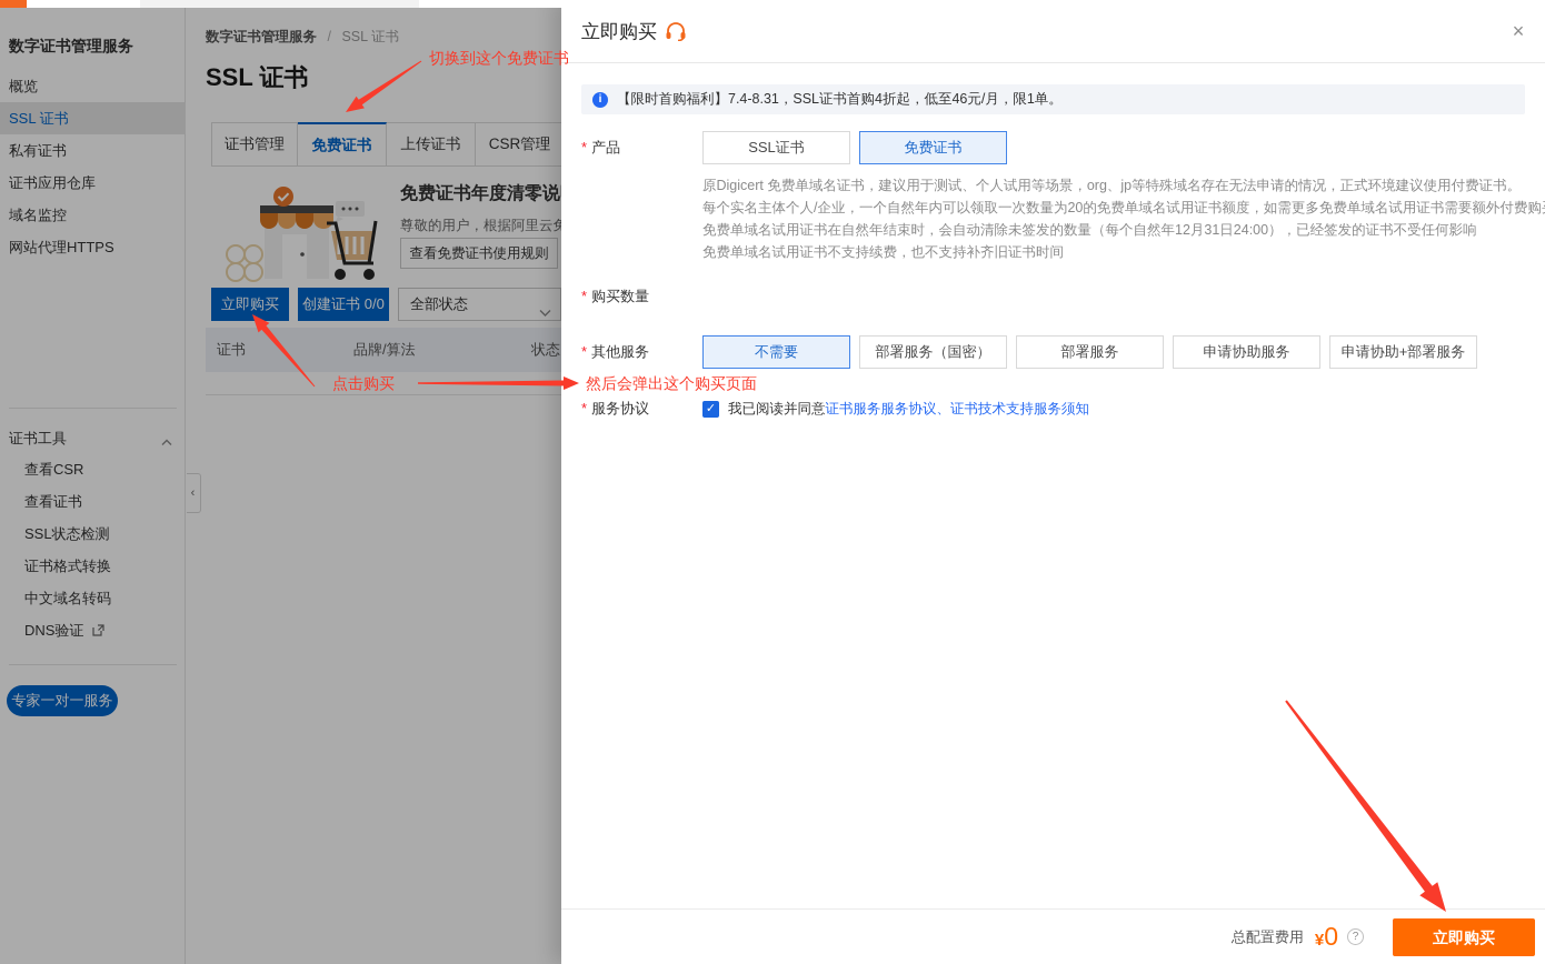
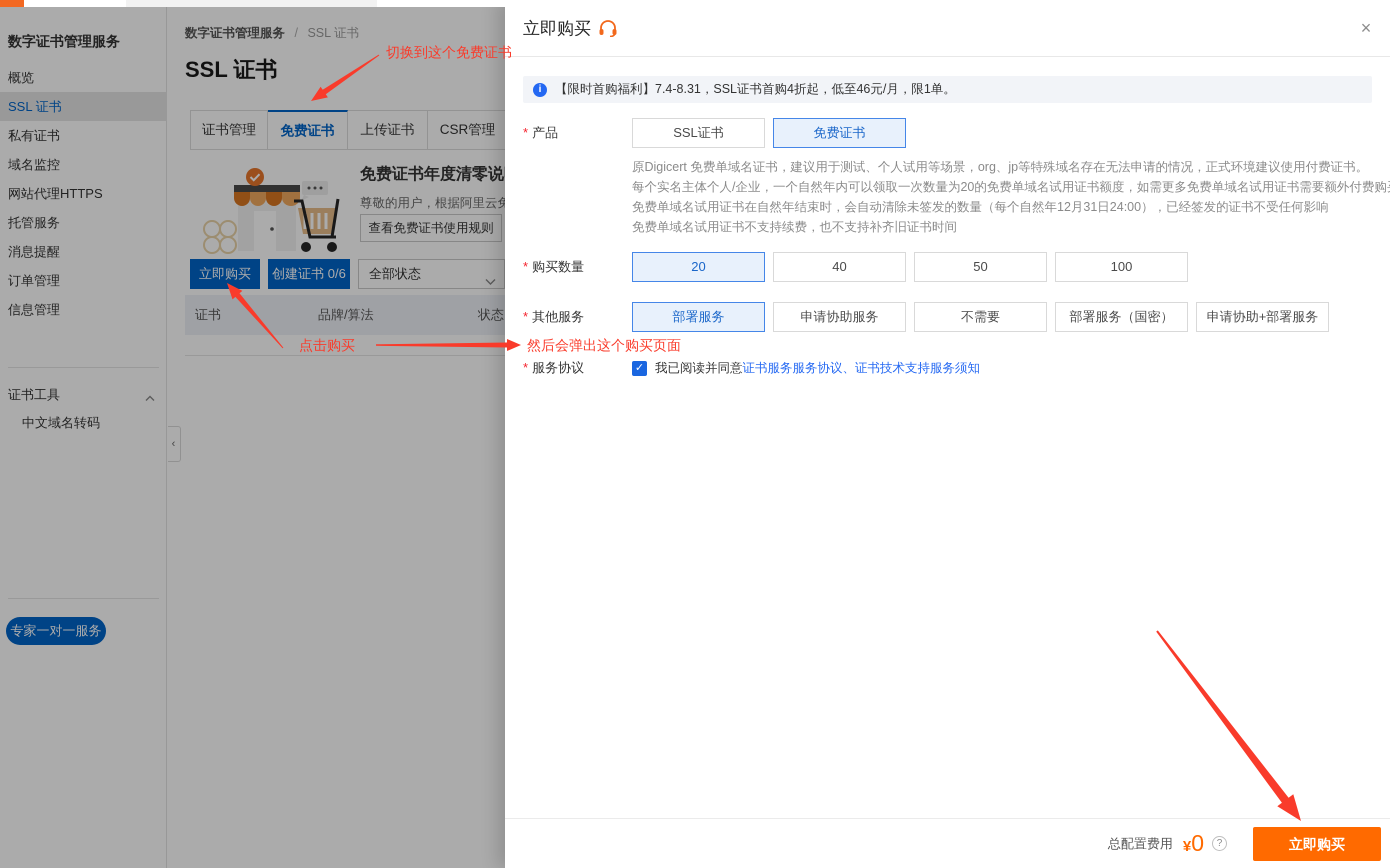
  数字证书管理服务
  概览
  SSL 证书
  私有证书
- 证书应用仓库
  域名监控
  网站代理HTTPS
+ 托管服务
+ 消息提醒
+ 订单管理
+ 信息管理
  证书工具
- 查看CSR
- 查看证书
- SSL状态检测
- 证书格式转换
  中文域名转码
- DNS验证
  专家一对一服务
  数字证书管理服务 / SSL 证书
  SSL 证书
  证书管理
  免费证书
  上传证书
  CSR管理
  免费证书年度清零说
  尊敬的用户，根据阿里云免
  查看免费证书使用规则
  立即购买
- 创建证书 0/0
+ 创建证书 0/6
  全部状态
  证书
  品牌/算法
  状态
  ‹
  立即购买
  ×
  i
  【限时首购福利】7.4-8.31，SSL证书首购4折起，低至46元/月，限1单。
  * 产品
  SSL证书
  免费证书
  原Digicert 免费单域名证书，建议用于测试、个人试用等场景，org、jp等特殊域名存在无法申请的情况，正式环境建议使用付费证书。
  每个实名主体个人/企业，一个自然年内可以领取一次数量为20的免费单域名试用证书额度，如需更多免费单域名试用证书需要额外付费购
  免费单域名试用证书在自然年结束时，会自动清除未签发的数量（每个自然年12月31日24:00），已经签发的证书不受任何影响
  免费单域名试用证书不支持续费，也不支持补齐旧证书时间
  * 购买数量
+ 20
+ 40
+ 50
+ 100
  * 其他服务
- 不需要
+ 部署服务
- 部署服务（国密）
+ 申请协助服务
- 部署服务
+ 不需要
- 申请协助服务
+ 部署服务（国密）
  申请协助+部署服务
  * 服务协议
  ✓
  我已阅读并同意
  证书服务服务协议
  、
  证书技术支持服务须知
  总配置费用
  ¥0
  ?
  立即购买
  切换到这个免费证书
  点击购买
  然后会弹出这个购买页面
